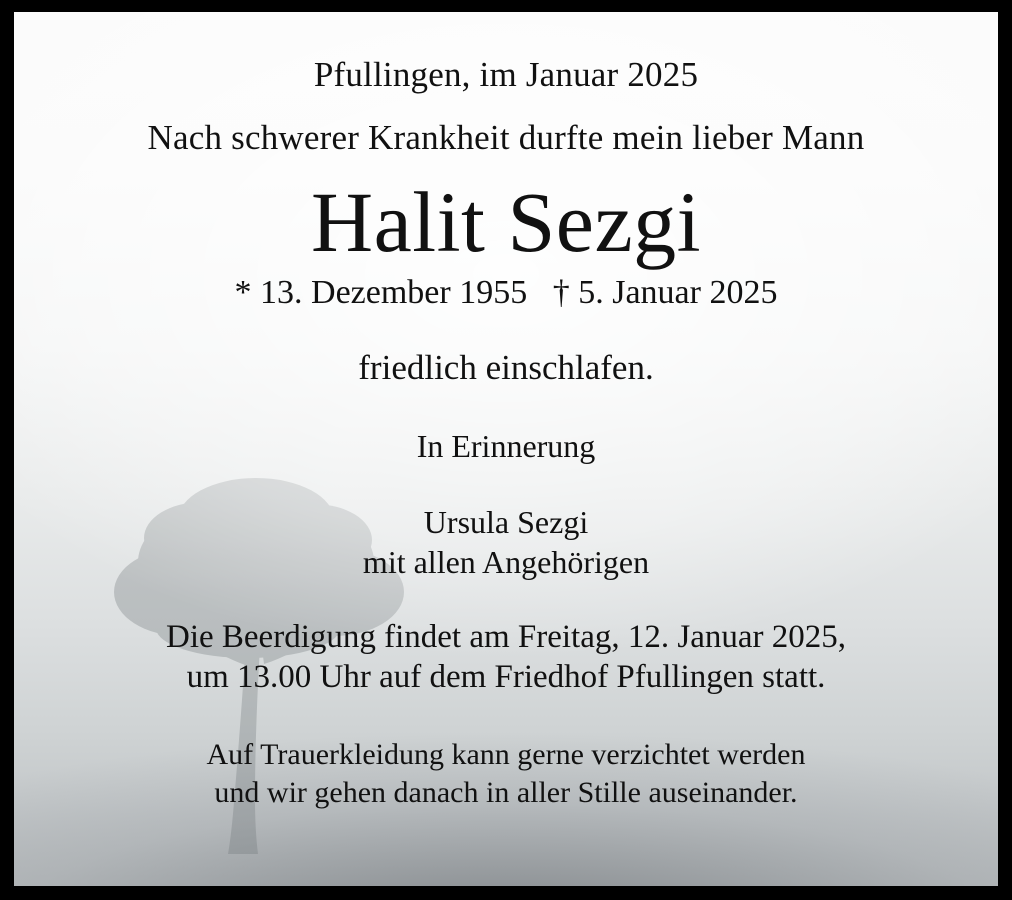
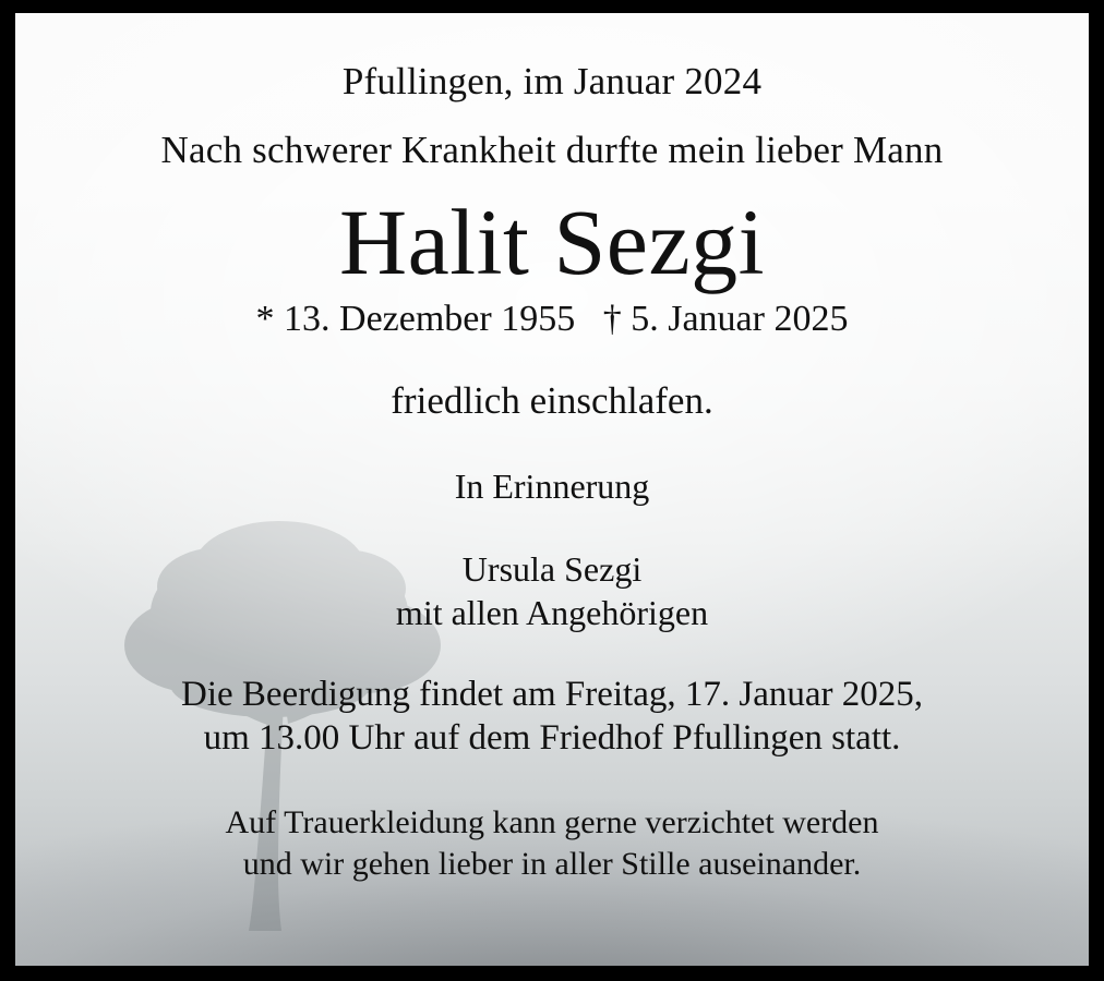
- Pfullingen, im Januar 2025
+ Pfullingen, im Januar 2024
  Nach schwerer Krankheit durfte mein lieber Mann
  Halit Sezgi
  * 13. Dezember 1955 † 5. Januar 2025
  friedlich einschlafen.
  In Erinnerung
  Ursula Sezgi
  mit allen Angehörigen
- Die Beerdigung findet am Freitag, 12. Januar 2025,
+ Die Beerdigung findet am Freitag, 17. Januar 2025,
  um 13.00 Uhr auf dem Friedhof Pfullingen statt.
  Auf Trauerkleidung kann gerne verzichtet werden
- und wir gehen danach in aller Stille auseinander.
+ und wir gehen lieber in aller Stille auseinander.
